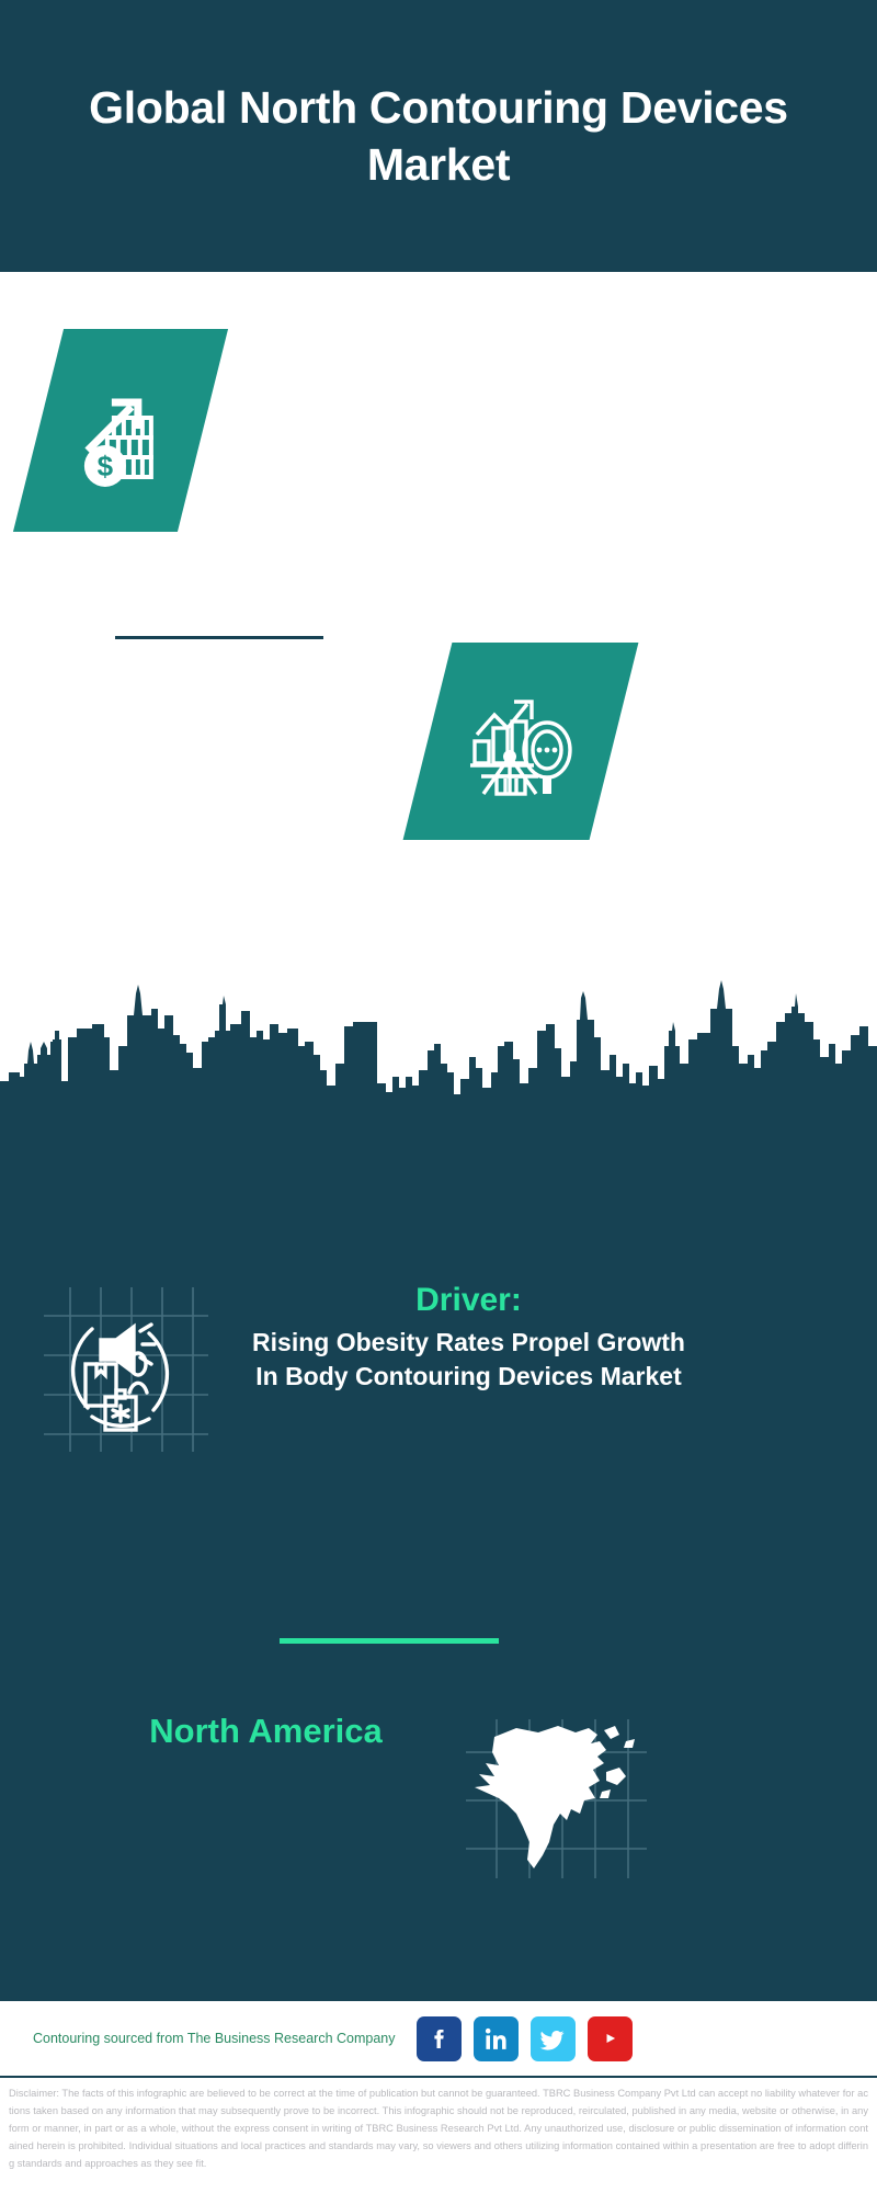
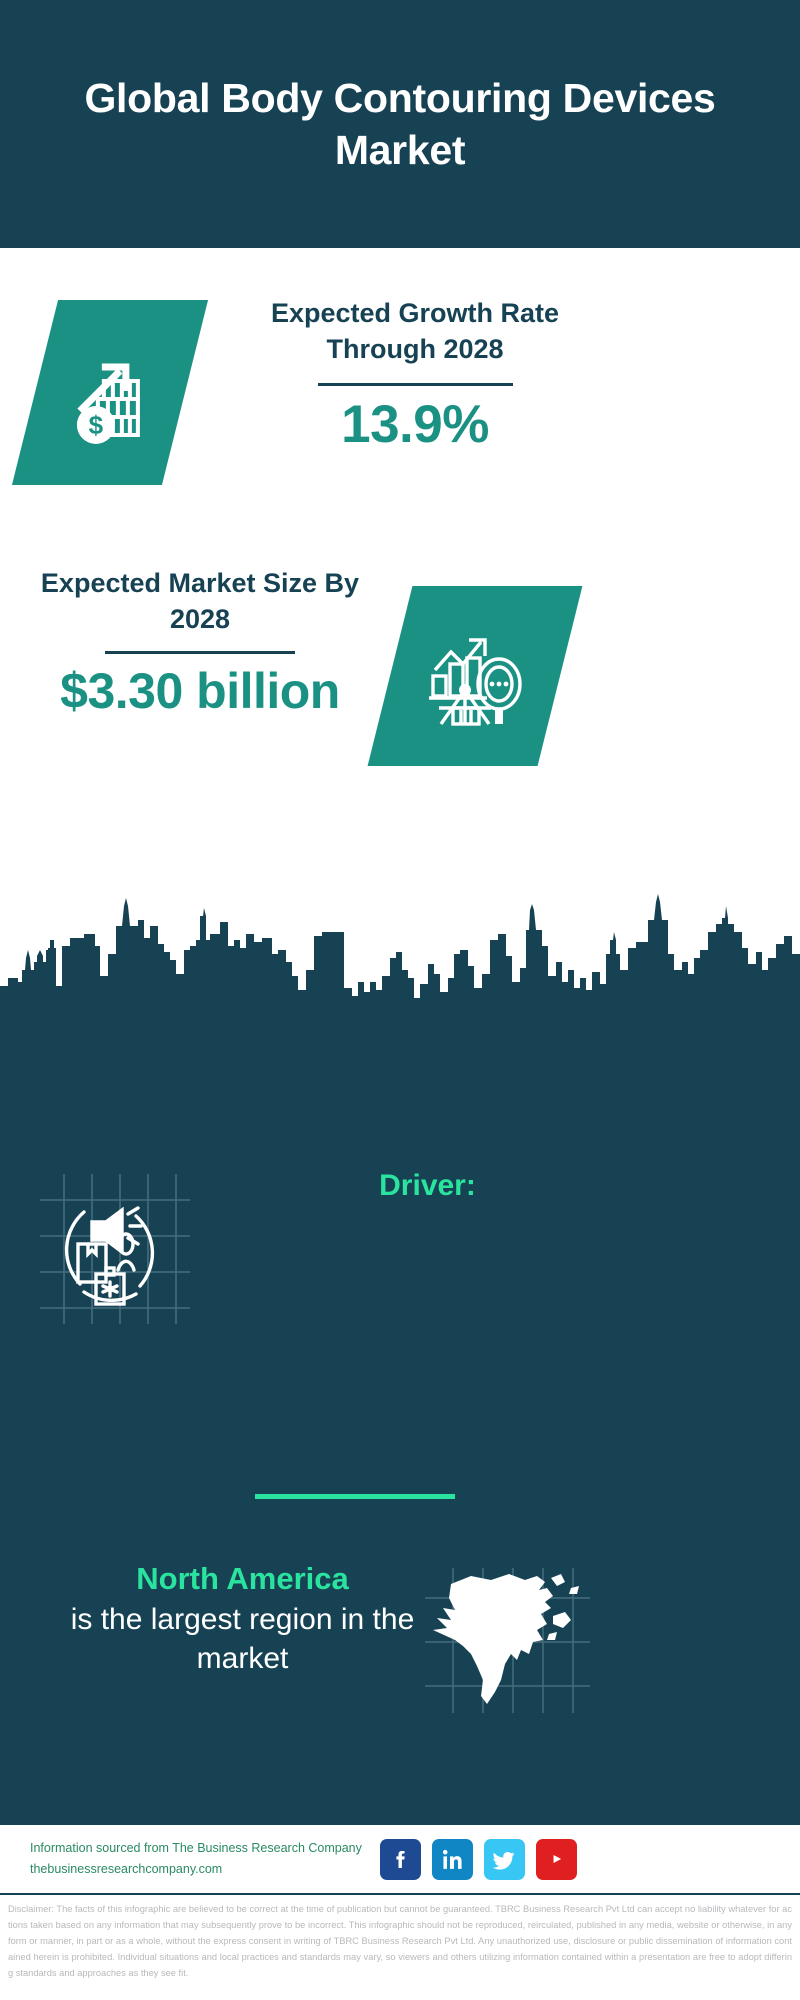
- Global North Contouring Devices Market
+ Global Body Contouring Devices Market
+ Expected Growth Rate Through 2028
+ 13.9%
+ Expected Market Size By 2028
+ $3.30 billion
  Driver:
- Rising Obesity Rates Propel Growth In Body Contouring Devices Market
  North America
+ is the largest region in the market
- Contouring sourced from The Business Research Company
+ Information sourced from The Business Research Company
+ thebusinessresearchcompany.com
- Disclaimer: The facts of this infographic are believed to be correct at the time of publication but cannot be guaranteed. TBRC Business Company Pvt Ltd can accept no liability whatever for actions taken based on any information that may subsequently prove to be incorrect. This infographic should not be reproduced, reirculated, published in any media, website or otherwise, in any form or manner, in part or as a whole, without the express consent in writing of TBRC Business Research Pvt Ltd. Any unauthorized use, disclosure or public dissemination of information contained herein is prohibited. Individual situations and local practices and standards may vary, so viewers and others utilizing information contained within a presentation are free to adopt differing standards and approaches as they see fit.
+ Disclaimer: The facts of this infographic are believed to be correct at the time of publication but cannot be guaranteed. TBRC Business Research Pvt Ltd can accept no liability whatever for actions taken based on any information that may subsequently prove to be incorrect. This infographic should not be reproduced, reirculated, published in any media, website or otherwise, in any form or manner, in part or as a whole, without the express consent in writing of TBRC Business Research Pvt Ltd. Any unauthorized use, disclosure or public dissemination of information contained herein is prohibited. Individual situations and local practices and standards may vary, so viewers and others utilizing information contained within a presentation are free to adopt differing standards and approaches as they see fit.
